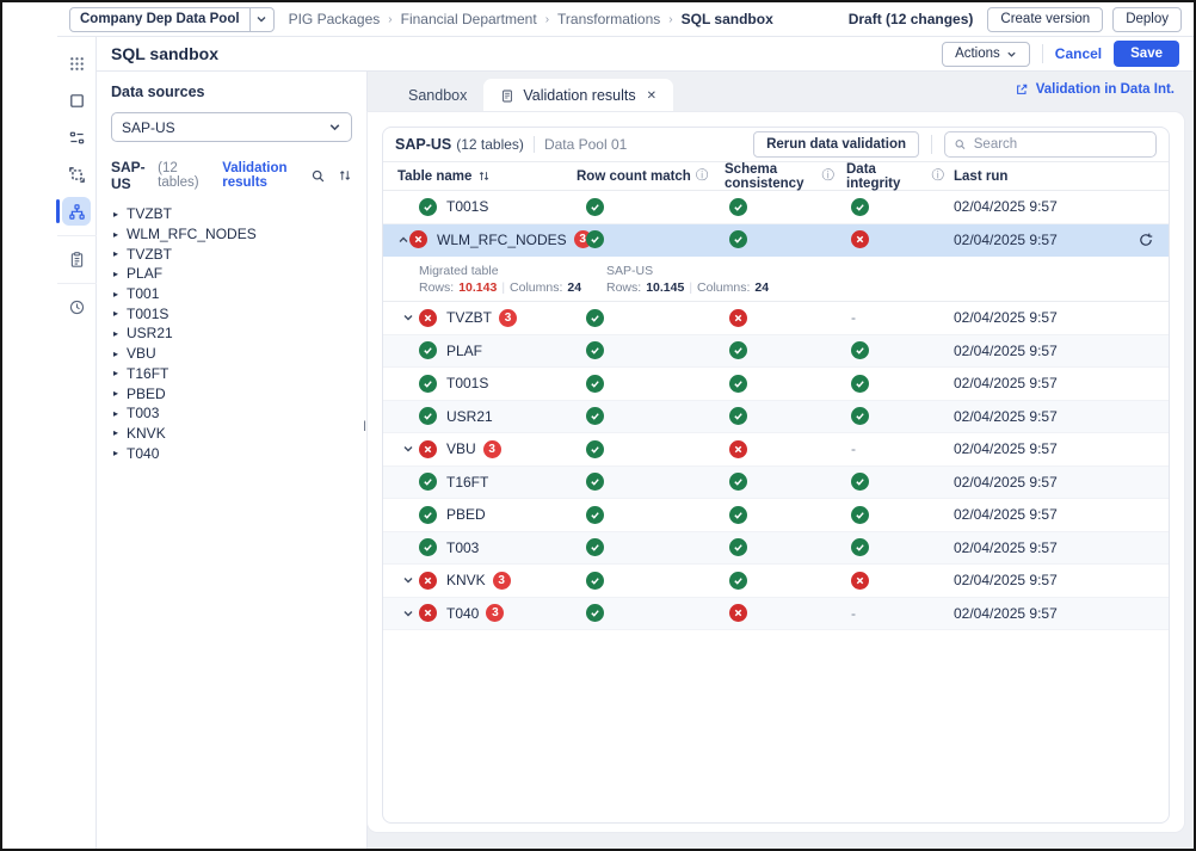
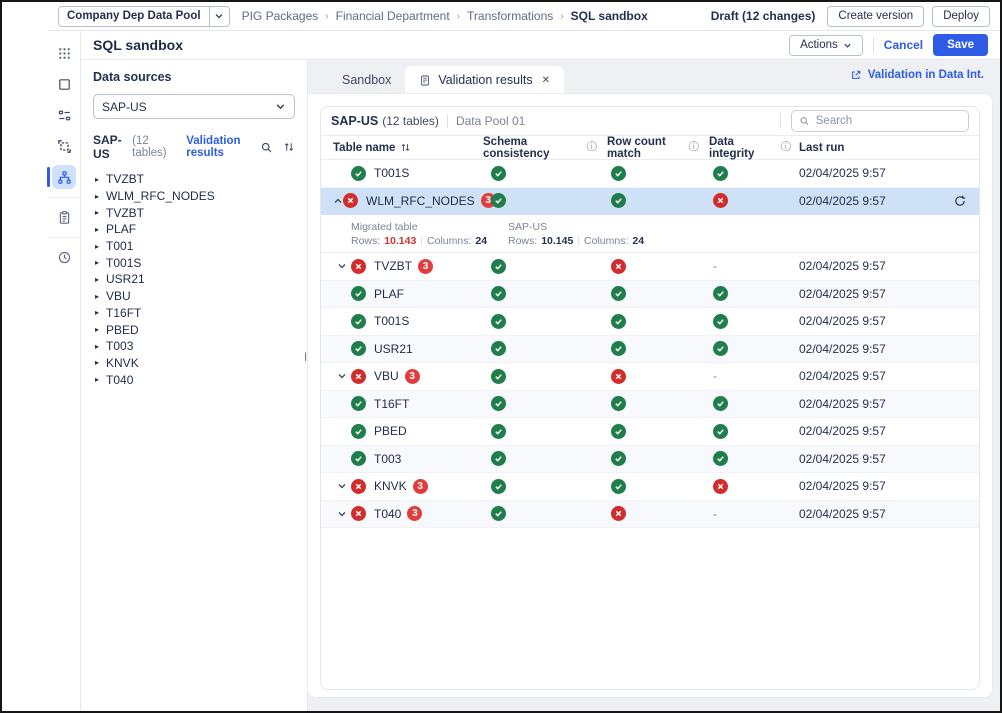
  Company Dep Data Pool
  PIG Packages
  ›
  Financial Department
  ›
  Transformations
  ›
  SQL sandbox
  Draft (12 changes)
  Create version
  Deploy
  SQL sandbox
  Actions
  Cancel
  Save
  Data sources
  SAP-US
  SAP-US
  (12 tables)
  Validation results
  ▸
  TVZBT
  ▸
  WLM_RFC_NODES
  ▸
  TVZBT
  ▸
  PLAF
  ▸
  T001
  ▸
  T001S
  ▸
  USR21
  ▸
  VBU
  ▸
  T16FT
  ▸
  PBED
  ▸
  T003
  ▸
  KNVK
  ▸
  T040
  ‖
  Sandbox
  Validation results
  ✕
  Validation in Data Int.
  SAP-US
  (12 tables)
  Data Pool 01
- Rerun data validation
  Search
  Table name
- Row count match
+ Schema consistency
  ⓘ
- Schema consistency
+ Row count match
  ⓘ
  Data integrity
  ⓘ
  Last run
  T001S
  02/04/2025 9:57
  WLM_RFC_NODES
  3
  02/04/2025 9:57
  Migrated table
  Rows:
  10.143
  |
  Columns:
  24
  SAP-US
  Rows:
  10.145
  |
  Columns:
  24
  TVZBT
  3
  -
  02/04/2025 9:57
  PLAF
  02/04/2025 9:57
  T001S
  02/04/2025 9:57
  USR21
  02/04/2025 9:57
  VBU
  3
  -
  02/04/2025 9:57
  T16FT
  02/04/2025 9:57
  PBED
  02/04/2025 9:57
  T003
  02/04/2025 9:57
  KNVK
  3
  02/04/2025 9:57
  T040
  3
  -
  02/04/2025 9:57
